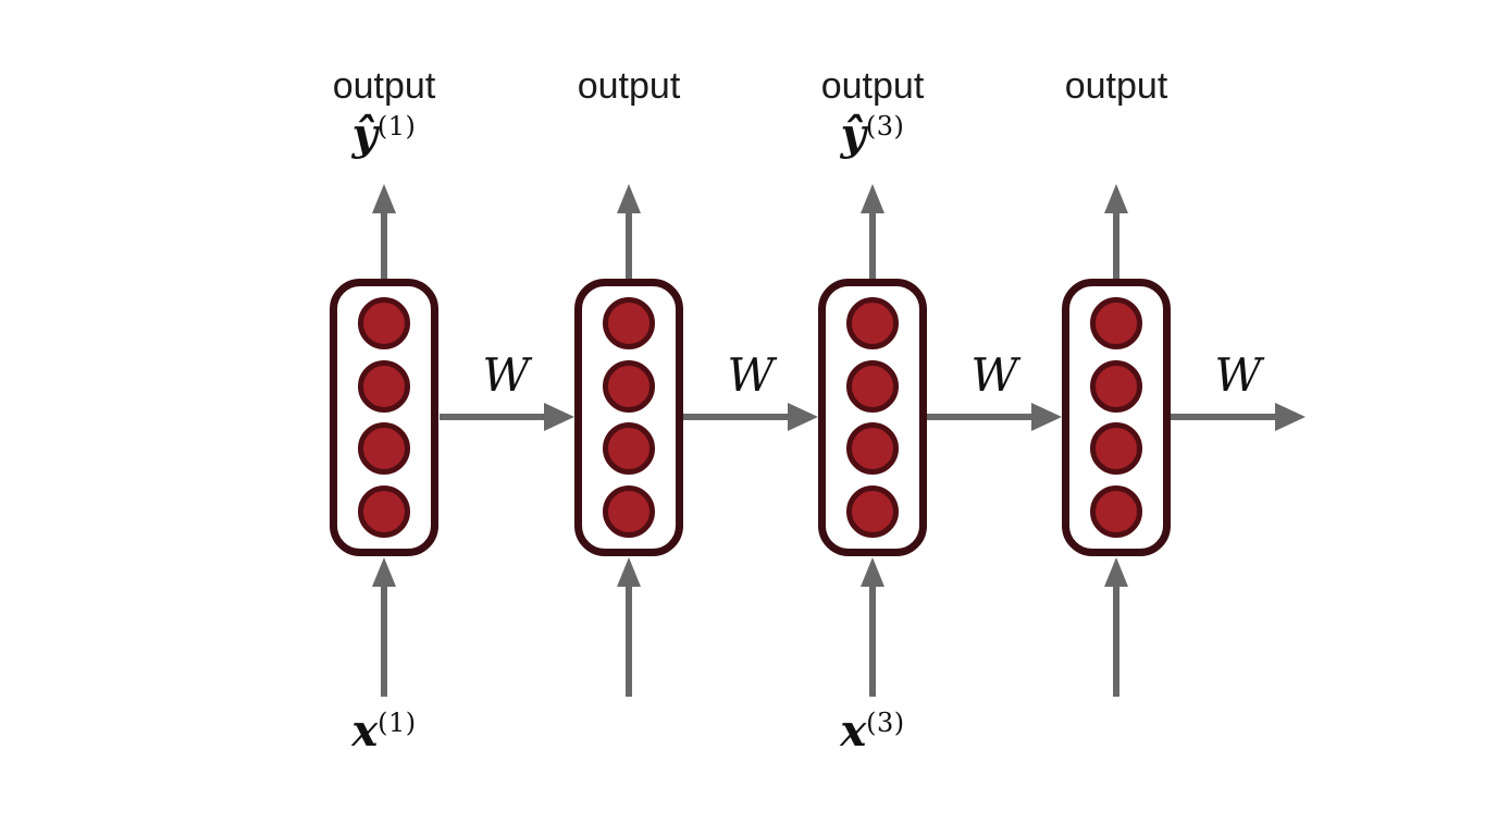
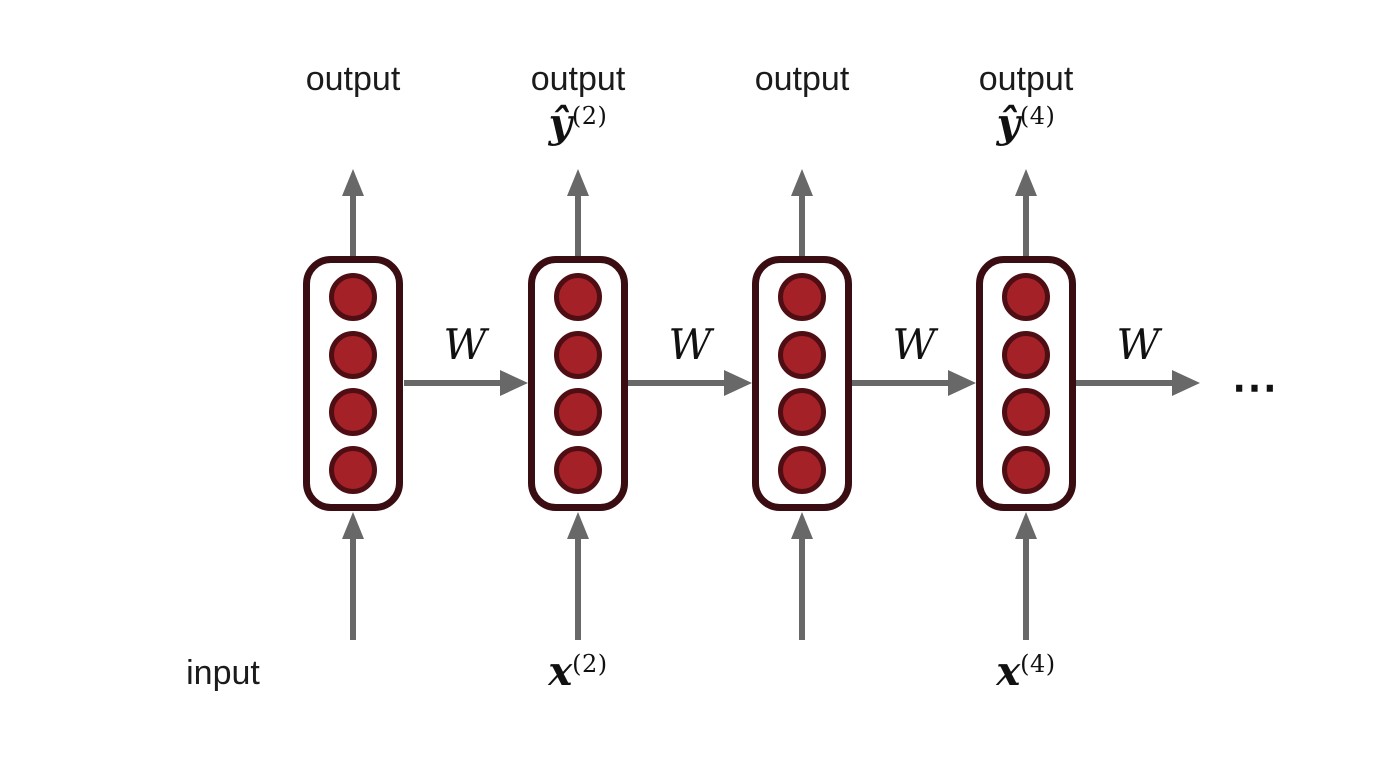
  output
- ŷ(1)
- x(1)
  output
+ ŷ(2)
+ x(2)
  output
- ŷ(3)
- x(3)
  output
+ ŷ(4)
+ x(4)
  W
  W
  W
  W
+ ⋯
+ input
